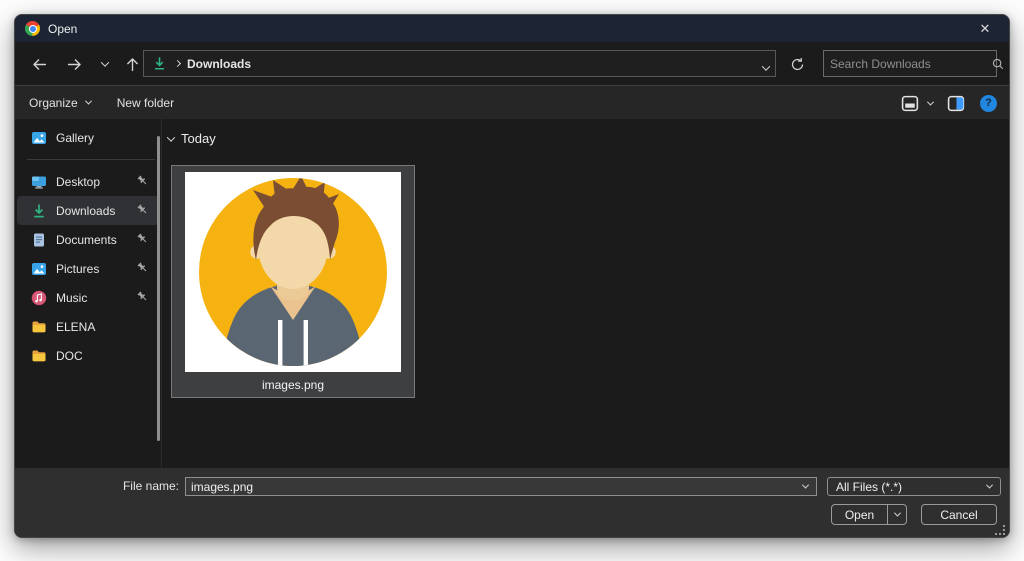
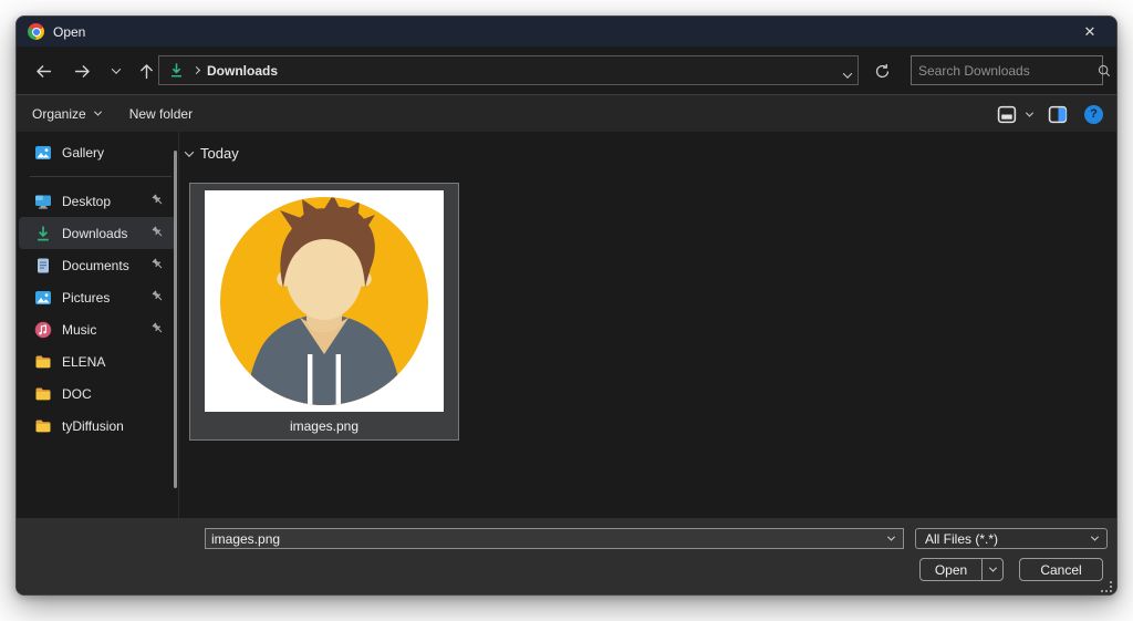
  Open
  ✕
  Downloads
  Search Downloads
  Organize
  New folder
  ?
  Gallery
  Desktop
  Downloads
  Documents
  Pictures
  Music
  ELENA
  DOC
+ tyDiffusion
  Today
  images.png
- File name:
  images.png
  All Files (*.*)
  Open
  Cancel
